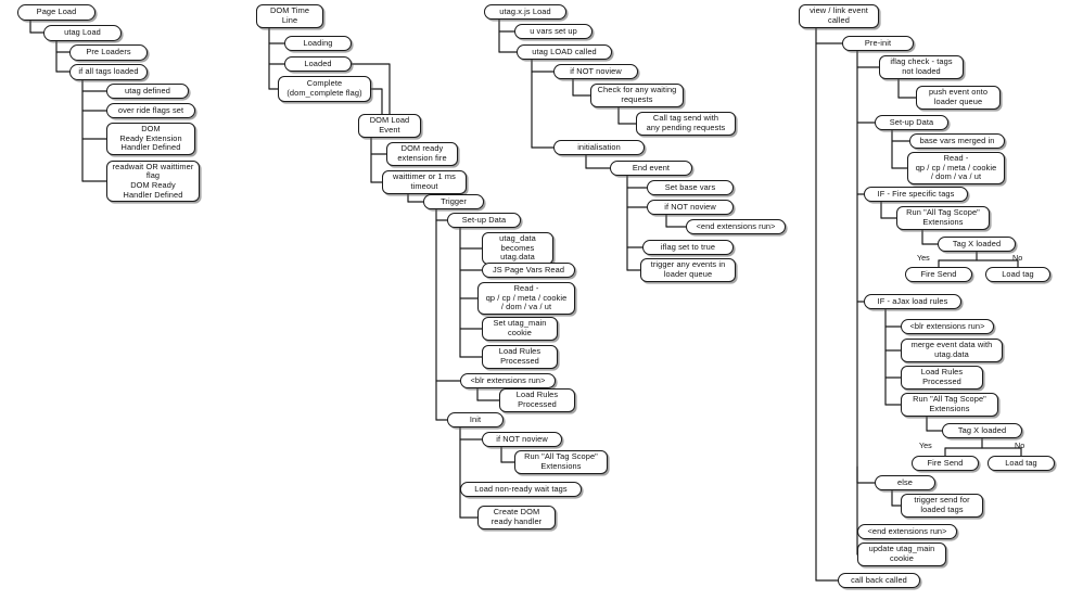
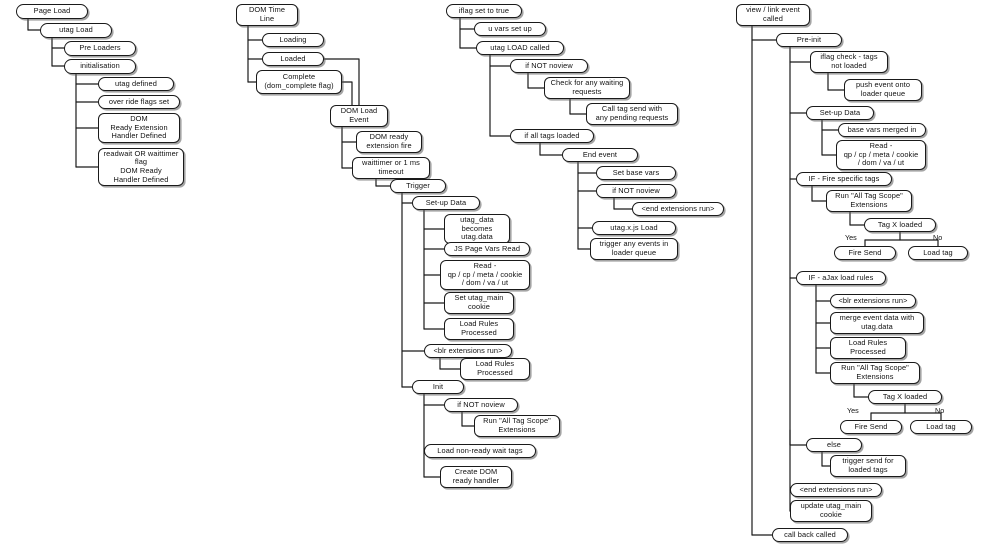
  Page Load
  utag Load
  Pre Loaders
- if all tags loaded
+ initialisation
  utag defined
  over ride flags set
  DOM
  Ready Extension
  Handler Defined
  readwait OR waittimer
  flag
  DOM Ready
  Handler Defined
  DOM Time
  Line
  Loading
  Loaded
  Complete
  (dom_complete flag)
  DOM Load
  Event
  DOM ready
  extension fire
  waittimer or 1 ms
  timeout
  Trigger
  Set-up Data
  utag_data
  becomes
  utag.data
  JS Page Vars Read
  Read -
  qp / cp / meta / cookie
  / dom / va / ut
  Set utag_main
  cookie
  Load Rules
  Processed
  <blr extensions run>
  Load Rules
  Processed
  Init
  if NOT noview
  Run "All Tag Scope"
  Extensions
  Load non-ready wait tags
  Create DOM
  ready handler
- utag.x.js Load
+ iflag set to true
  u vars set up
  utag LOAD called
  if NOT noview
  Check for any waiting
  requests
  Call tag send with
  any pending requests
- initialisation
+ if all tags loaded
  End event
  Set base vars
  if NOT noview
  <end extensions run>
- iflag set to true
+ utag.x.js Load
  trigger any events in
  loader queue
  view / link event
  called
  Pre-init
  iflag check - tags
  not loaded
  push event onto
  loader queue
  Set-up Data
  base vars merged in
  Read -
  qp / cp / meta / cookie
  / dom / va / ut
  IF - Fire specific tags
  Run "All Tag Scope"
  Extensions
  Tag X loaded
  Fire Send
  Load tag
  IF - aJax load rules
  <blr extensions run>
  merge event data with
  utag.data
  Load Rules
  Processed
  Run "All Tag Scope"
  Extensions
  Tag X loaded
  Fire Send
  Load tag
  else
  trigger send for
  loaded tags
  <end extensions run>
  update utag_main
  cookie
  call back called
  Yes
  No
  Yes
  No
